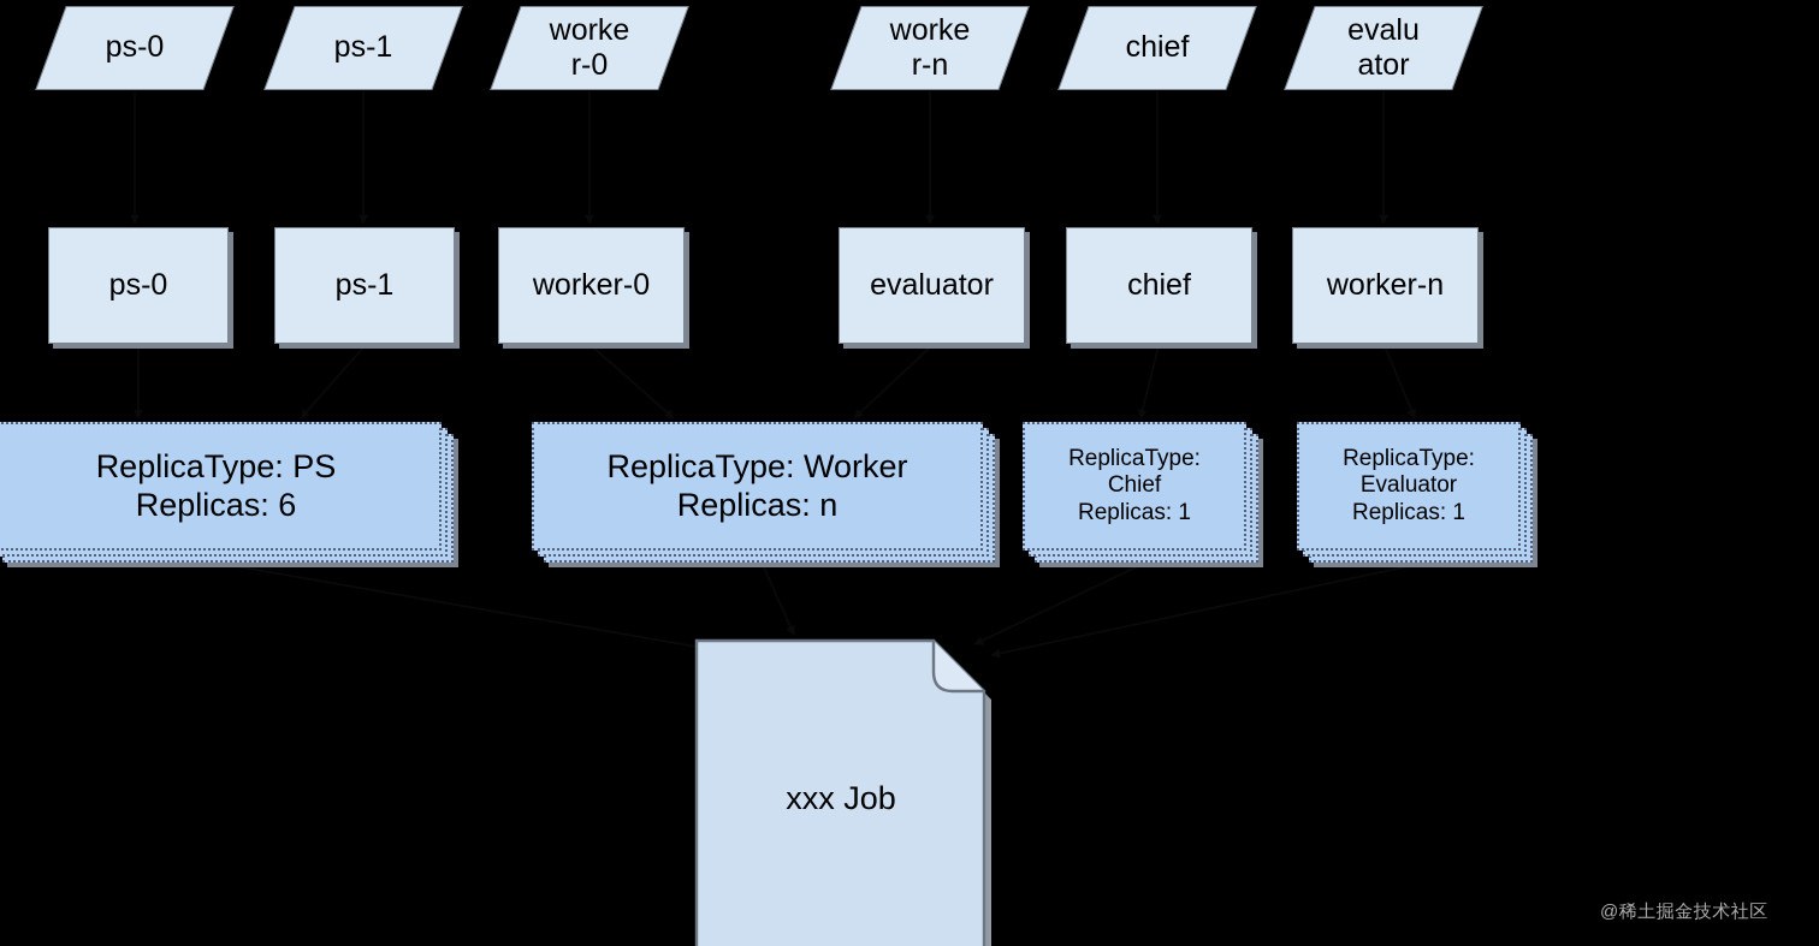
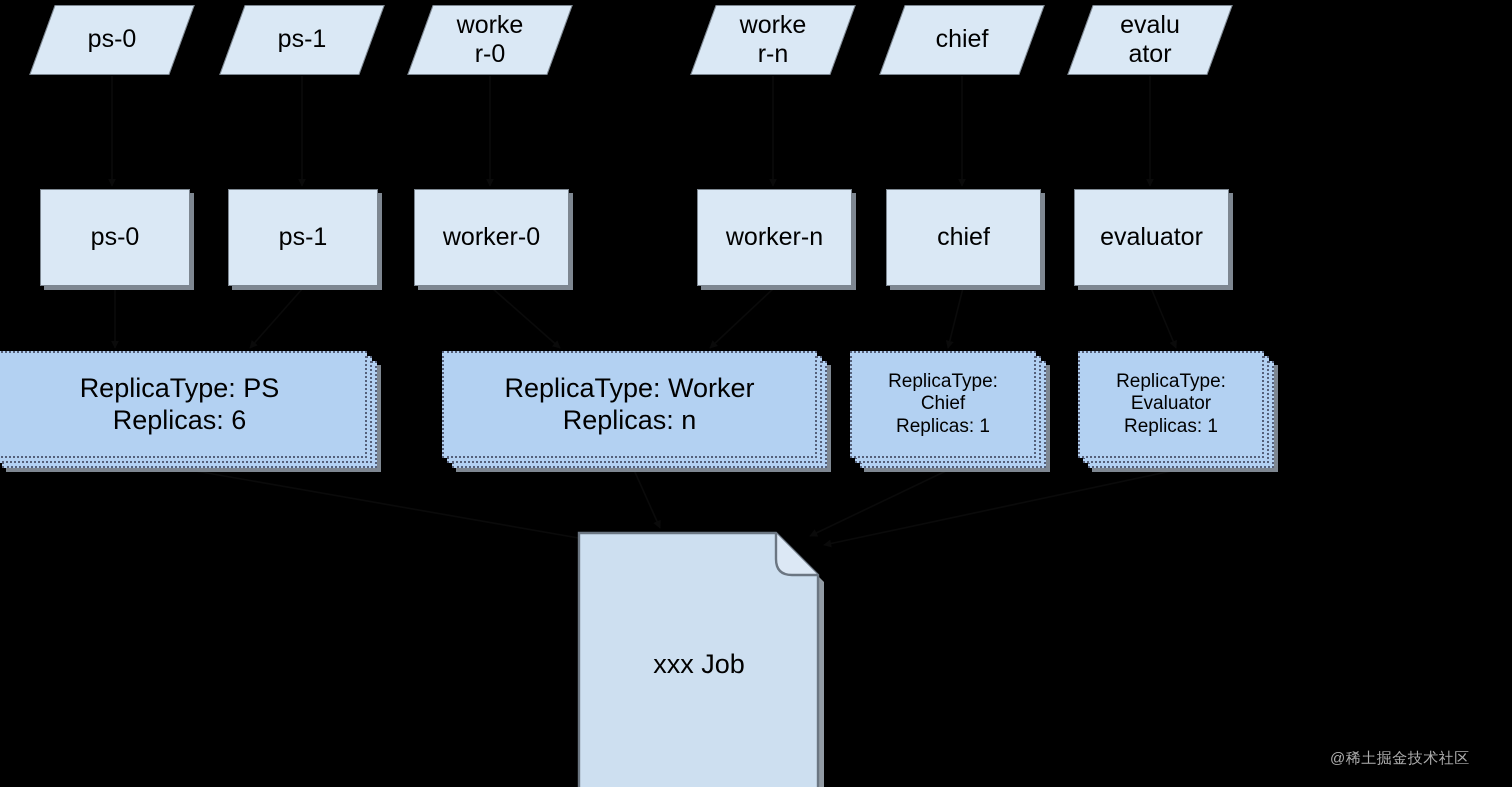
  ps-0
  ps-1
  worke
  r-0
  worke
  r-n
  chief
  evalu
  ator
  ps-0
  ps-1
  worker-0
- evaluator
+ worker-n
  chief
- worker-n
+ evaluator
  ReplicaType: PS
  Replicas: 6
  ReplicaType: Worker
  Replicas: n
  ReplicaType:
  Chief
  Replicas: 1
  ReplicaType:
  Evaluator
  Replicas: 1
  xxx Job
  @稀土掘金技术社区
